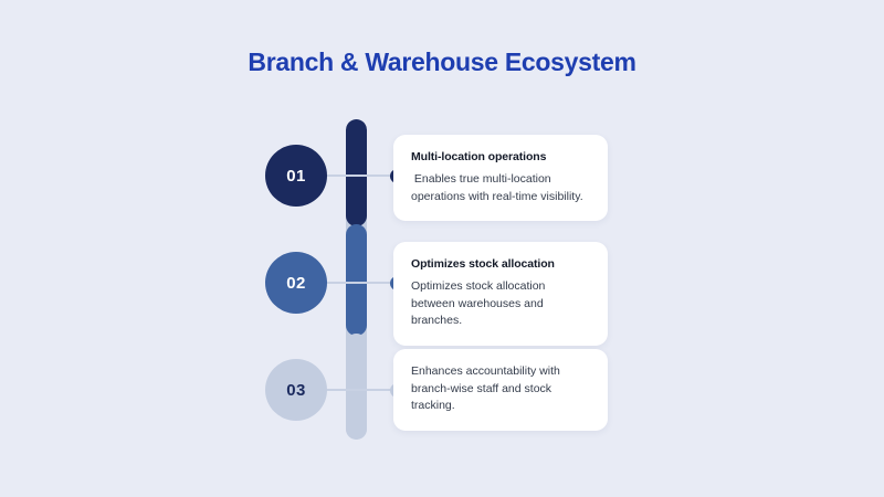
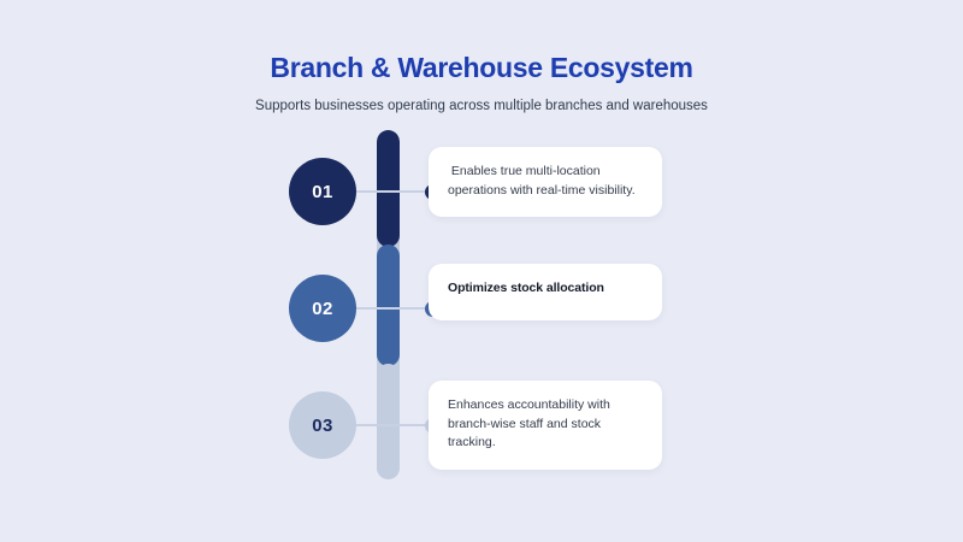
  Branch & Warehouse Ecosystem
+ Supports businesses operating across multiple branches and warehouses
  01
- Multi-location operations
  Enables true multi-location operations with real-time visibility.
  02
  Optimizes stock allocation
- Optimizes stock allocation between warehouses and branches.
  03
  Enhances accountability with branch-wise staff and stock tracking.
